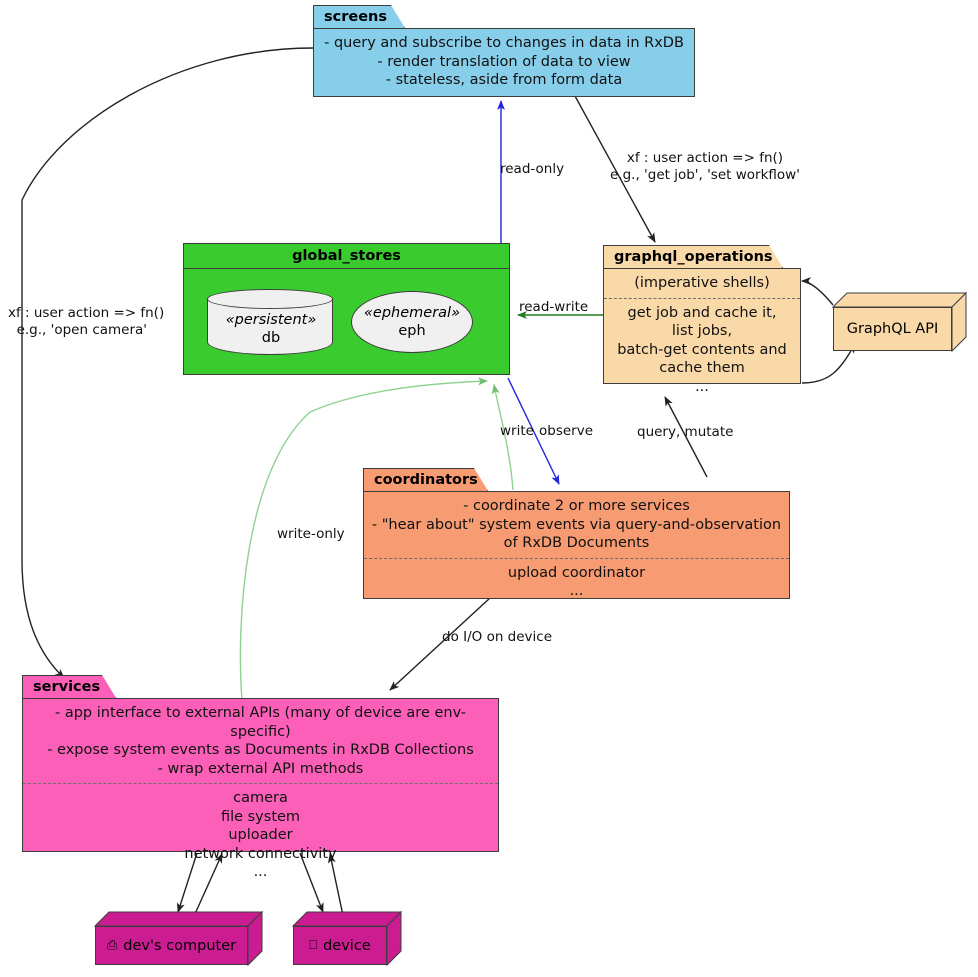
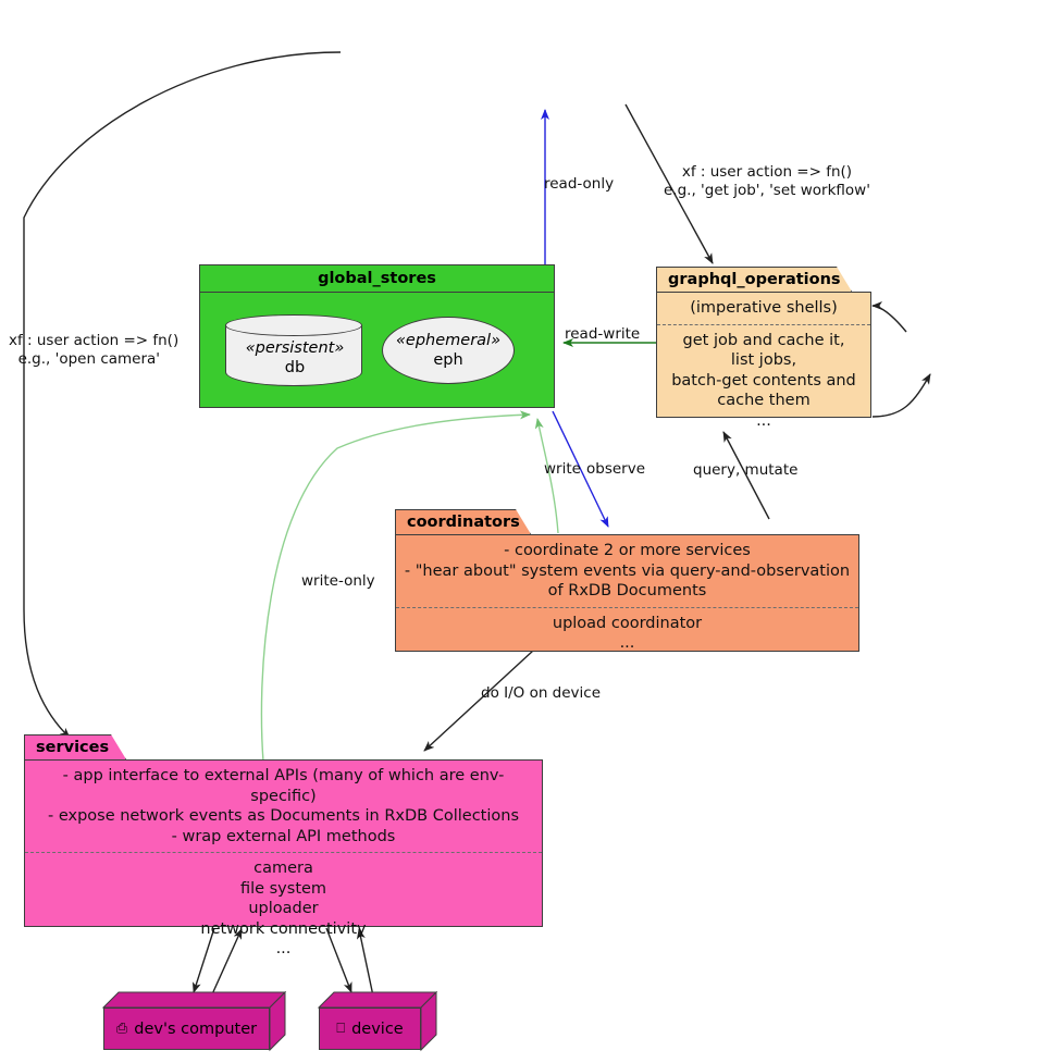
  xf : user action => fn()
  e.g., 'open camera'
  xf : user action => fn()
  e.g., 'get job', 'set workflow'
  read-only
  read-write
  write
  observe
  query, mutate
  write-only
  do I/O on device
- screens
- - query and subscribe to changes in data in RxDB
- - render translation of data to view
- - stateless, aside from form data
  global_stores
  «persistent»
  db
  «ephemeral»
  eph
  graphql_operations
  (imperative shells)
  get job and cache it,
  list jobs,
  batch-get contents and
  cache them
  ...
- GraphQL API
  coordinators
  - coordinate 2 or more services
  - "hear about" system events via query-and-observation
  of RxDB Documents
  upload coordinator
  ...
  services
- - app interface to external APIs (many of device are env-specific)
+ - app interface to external APIs (many of which are env-specific)
- - expose system events as Documents in RxDB Collections
+ - expose network events as Documents in RxDB Collections
  - wrap external API methods
  camera
  file system
  uploader
  network connectivity
  ...
  ⎙
  dev's computer
  ⎕
  device
